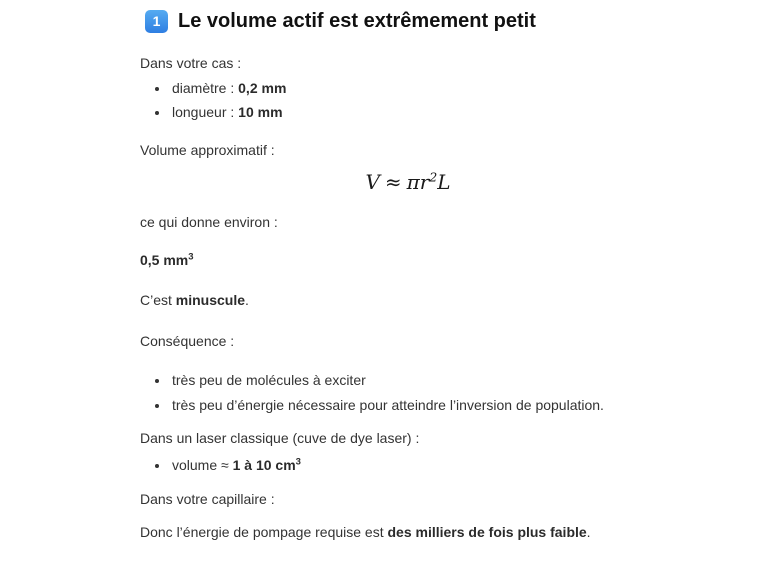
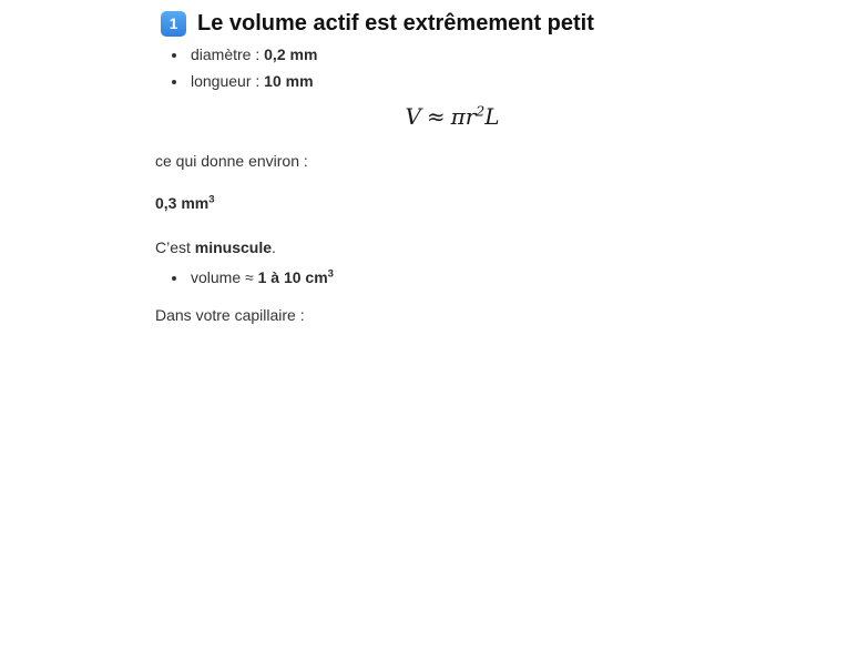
  1
  Le volume actif est extrêmement petit
- Dans votre cas :
  diamètre : 0,2 mm
  longueur : 10 mm
- Volume approximatif :
  V ≈ πr2L
  ce qui donne environ :
- 0,5 mm3
+ 0,3 mm3
  C’est minuscule.
- Conséquence :
- très peu de molécules à exciter
- très peu d’énergie nécessaire pour atteindre l’inversion de population.
- Dans un laser classique (cuve de dye laser) :
  volume ≈ 1 à 10 cm3
  Dans votre capillaire :
- Donc l’énergie de pompage requise est des milliers de fois plus faible.
